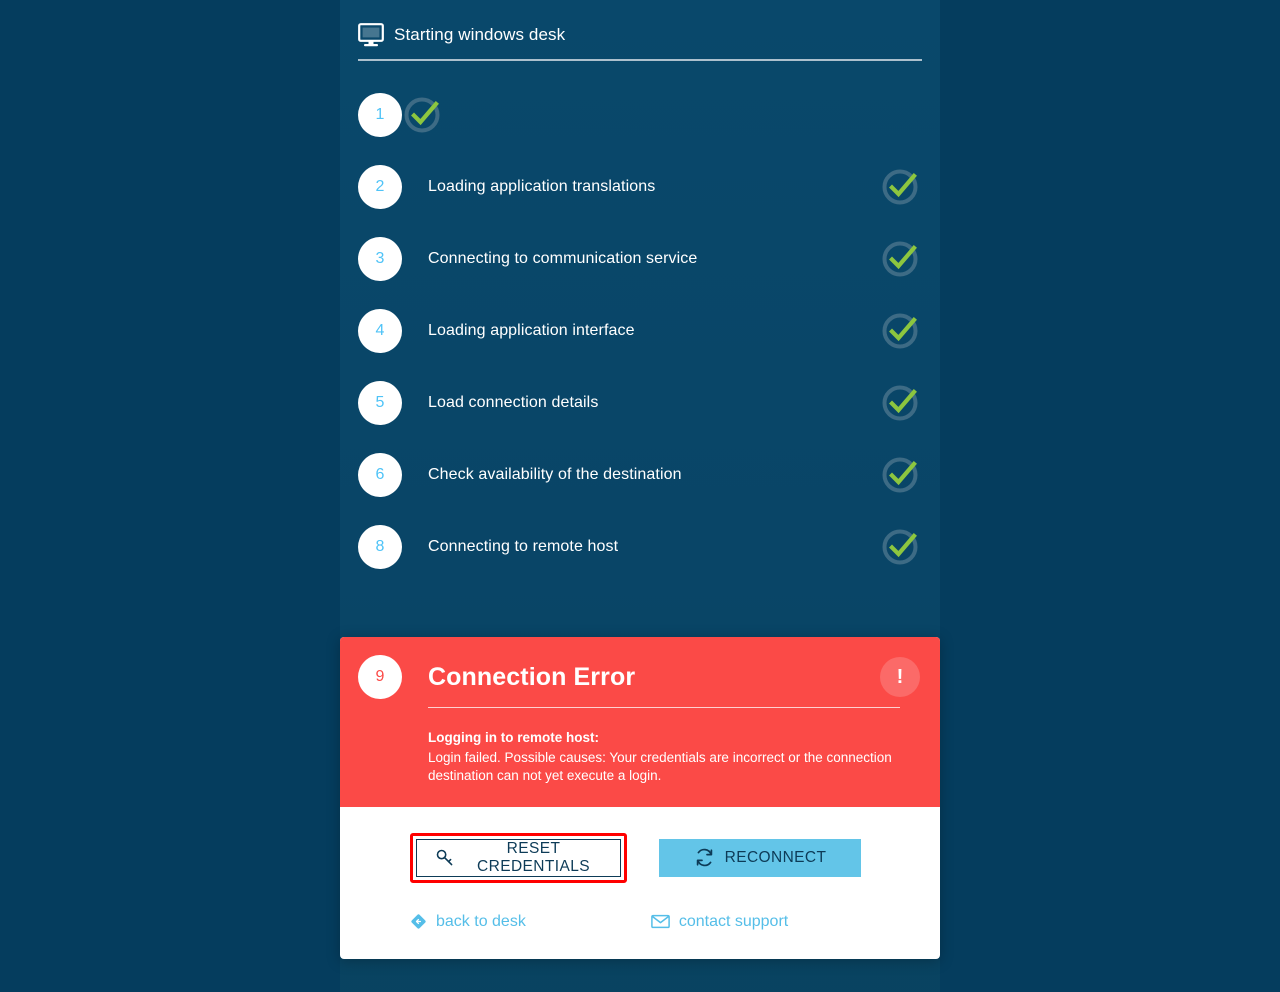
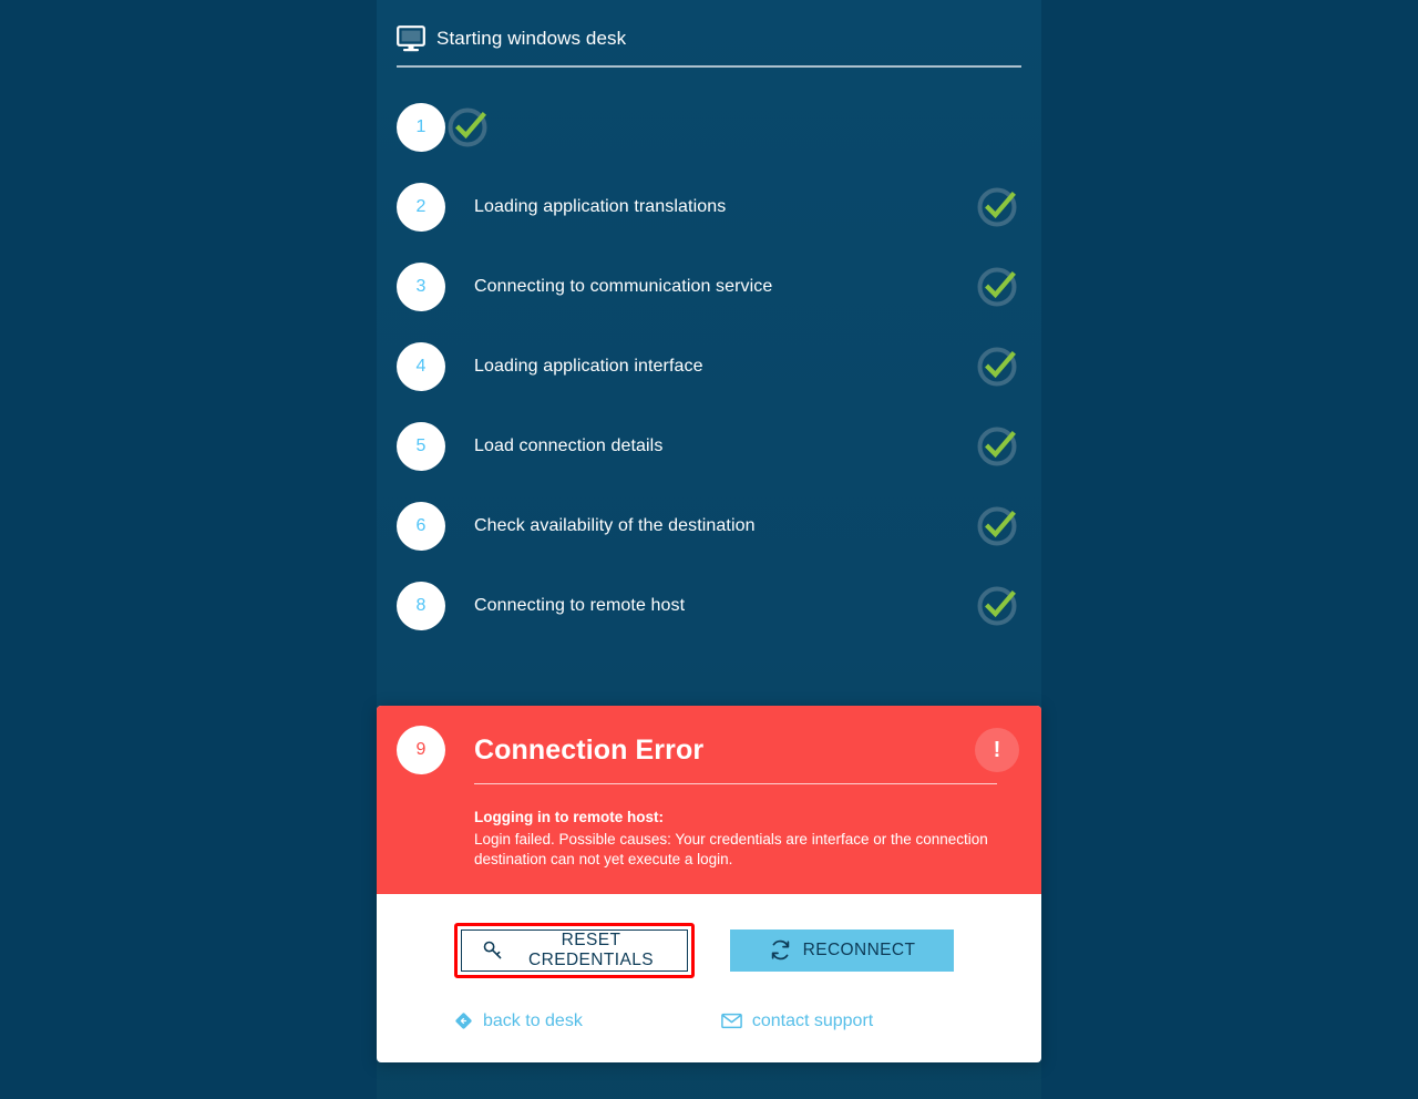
  Starting windows desk
  1
  2
  Loading application translations
  3
  Connecting to communication service
  4
  Loading application interface
  5
  Load connection details
  6
  Check availability of the destination
  8
  Connecting to remote host
  9
  Connection Error
  !
  Logging in to remote host:
- Login failed. Possible causes: Your credentials are incorrect or the connection destination can not yet execute a login.
+ Login failed. Possible causes: Your credentials are interface or the connection destination can not yet execute a login.
  RESET CREDENTIALS
  RECONNECT
  back to desk
  contact support
